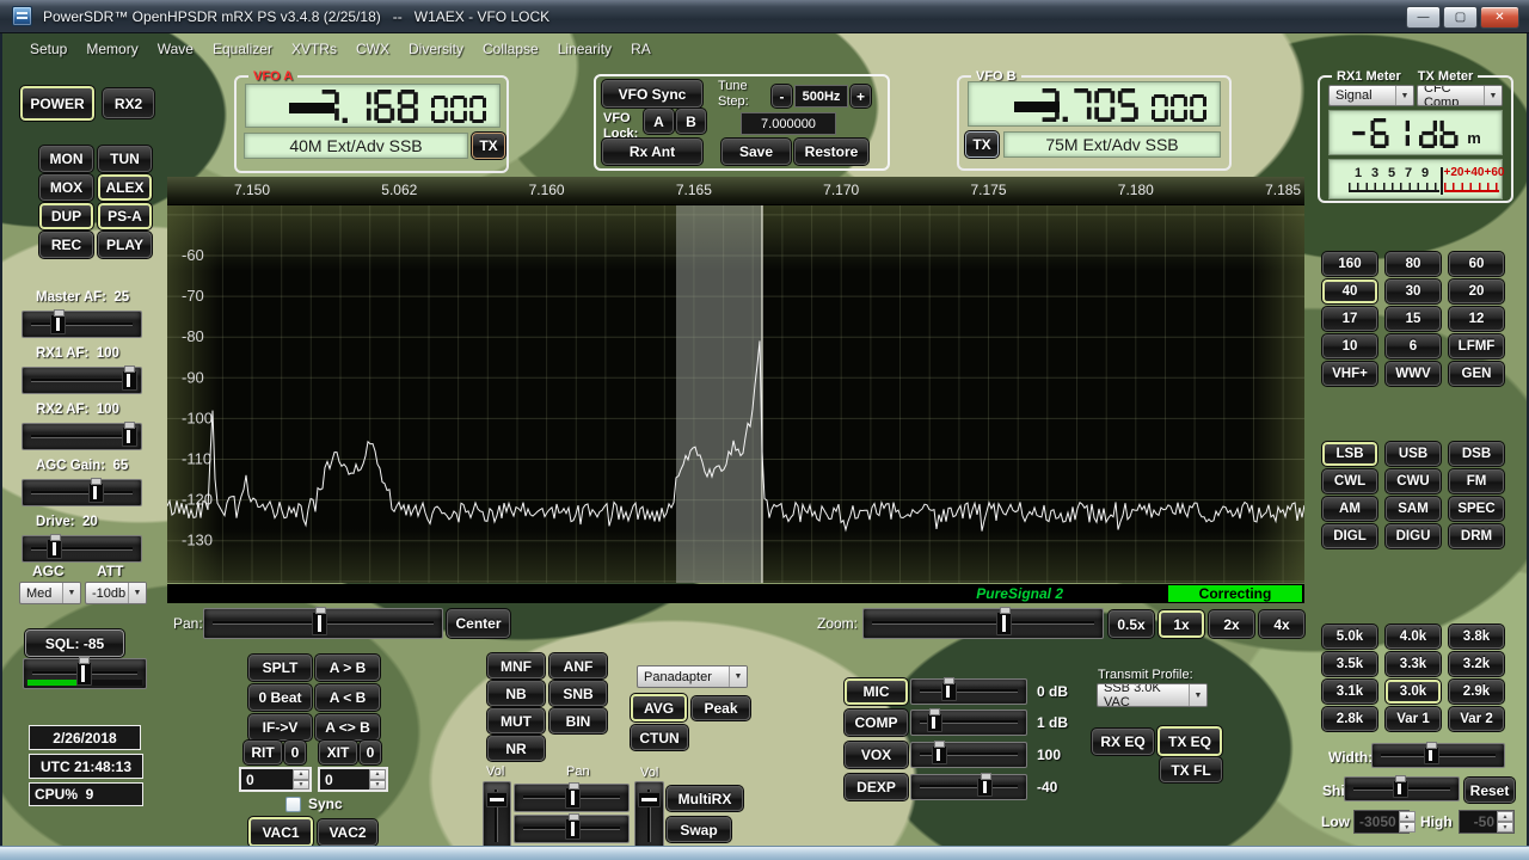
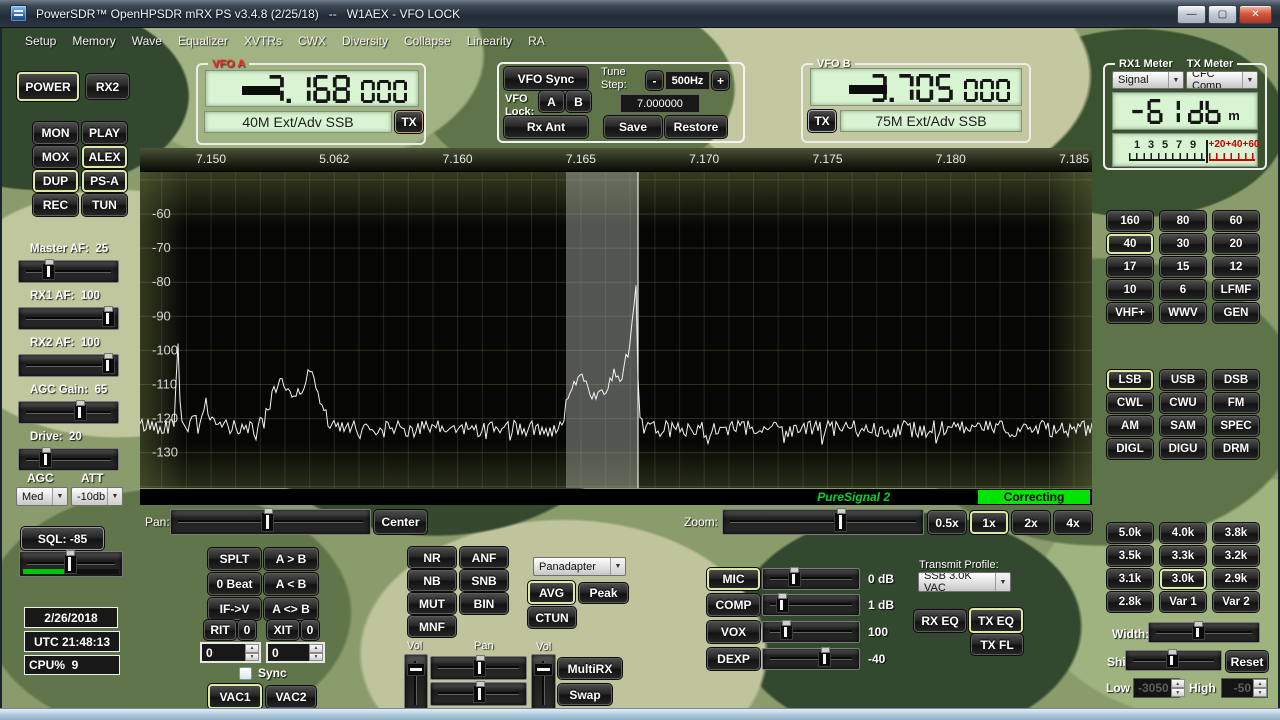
  PowerSDR™ OpenHPSDR mRX PS v3.4.8 (2/25/18) -- W1AEX - VFO LOCK
  —
  ▢
  ✕
  Setup
  Memory
  Wave
  Equalizer
  XVTRs
  CWX
  Diversity
  Collapse
  Linearity
  RA
  VFO A
  40M Ext/Adv SSB
  TX
  VFO Sync
  VFO
  Lock:
  A
  B
  Rx Ant
  Tune
  Step:
  -
  500Hz
  +
  7.000000
  Save
  Restore
  VFO B
  TX
  75M Ext/Adv SSB
  RX1 Meter TX Meter
  Signal
  CFC Comp
  m
  1
  3
  5
  7
  9
  +20
  +40
  +60
  POWER
  RX2
  MON
- TUN
+ PLAY
  MOX
  ALEX
  DUP
  PS-A
  REC
- PLAY
+ TUN
  Master AF: 25
  RX1 AF: 100
  RX2 AF: 100
  AGC Gain: 65
  Drive: 20
  AGC
  ATT
  Med
  -10db
  SQL: -85
  2/26/2018
  UTC 21:48:13
  CPU% 9
  7.150
  5.062
  7.160
  7.165
  7.170
  7.175
  7.180
  7.185
  -60
  -70
  -80
  -90
  -100
  -110
  -12
  -130
  PureSignal 2
  Correcting
  Pan:
  Center
  Zoom:
  0.5x
  1x
  2x
  4x
  SPLT
  A > B
  0 Beat
  A < B
  IF->V
  A <> B
  RIT
  0
  XIT
  0
  0
  0
  Sync
  VAC1
  VAC2
- MNF
+ NR
  ANF
  NB
  SNB
  MUT
  BIN
- NR
+ MNF
  Vol
  Pan
  Vol
  MultiRX
  Swap
  Panadapter
  AVG
  Peak
  CTUN
  MIC
  0 dB
  COMP
  1 dB
  VOX
  100
  DEXP
  -40
  Transmit Profile:
  SSB 3.0K VAC
  RX EQ
  TX EQ
  TX FL
  160
  80
  60
  40
  30
  20
  17
  15
  12
  10
  6
  LFMF
  VHF+
  WWV
  GEN
  LSB
  USB
  DSB
  CWL
  CWU
  FM
  AM
  SAM
  SPEC
  DIGL
  DIGU
  DRM
  5.0k
  4.0k
  3.8k
  3.5k
  3.3k
  3.2k
  3.1k
  3.0k
  2.9k
  2.8k
  Var 1
  Var 2
  Width
  Reset
  Low
  -3050
  High
  -50
